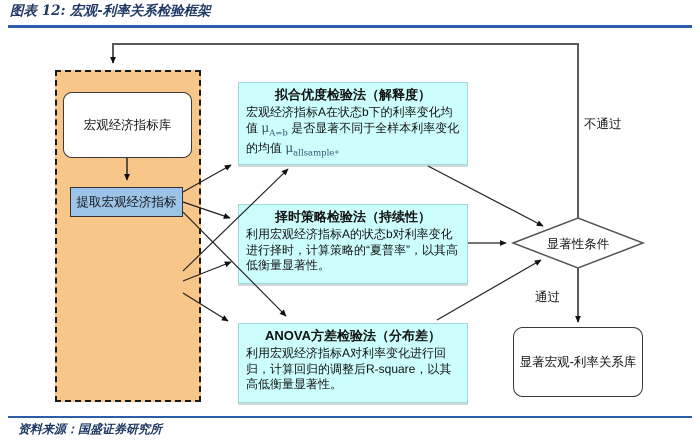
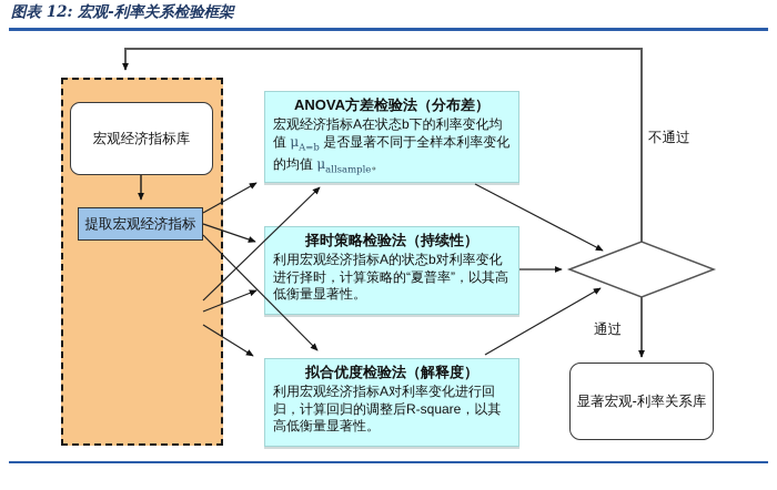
  图表 12: 宏观-利率关系检验框架
  宏观经济指标库
  提取宏观经济指标
- 拟合优度检验法（解释度）
+ ANOVA方差检验法（分布差）
  宏观经济指标A在状态b下的利率变化均值 μA=b 是否显著不同于全样本利率变化的均值 μallsample。
  择时策略检验法（持续性）
  利用宏观经济指标A的状态b对利率变化进行择时，计算策略的“夏普率”，以其高低衡量显著性。
- ANOVA方差检验法（分布差）
+ 拟合优度检验法（解释度）
  利用宏观经济指标A对利率变化进行回归，计算回归的调整后R-square，以其高低衡量显著性。
- 显著性条件
  显著宏观-利率关系库
  不通过
  通过
- 资料来源：国盛证券研究所
